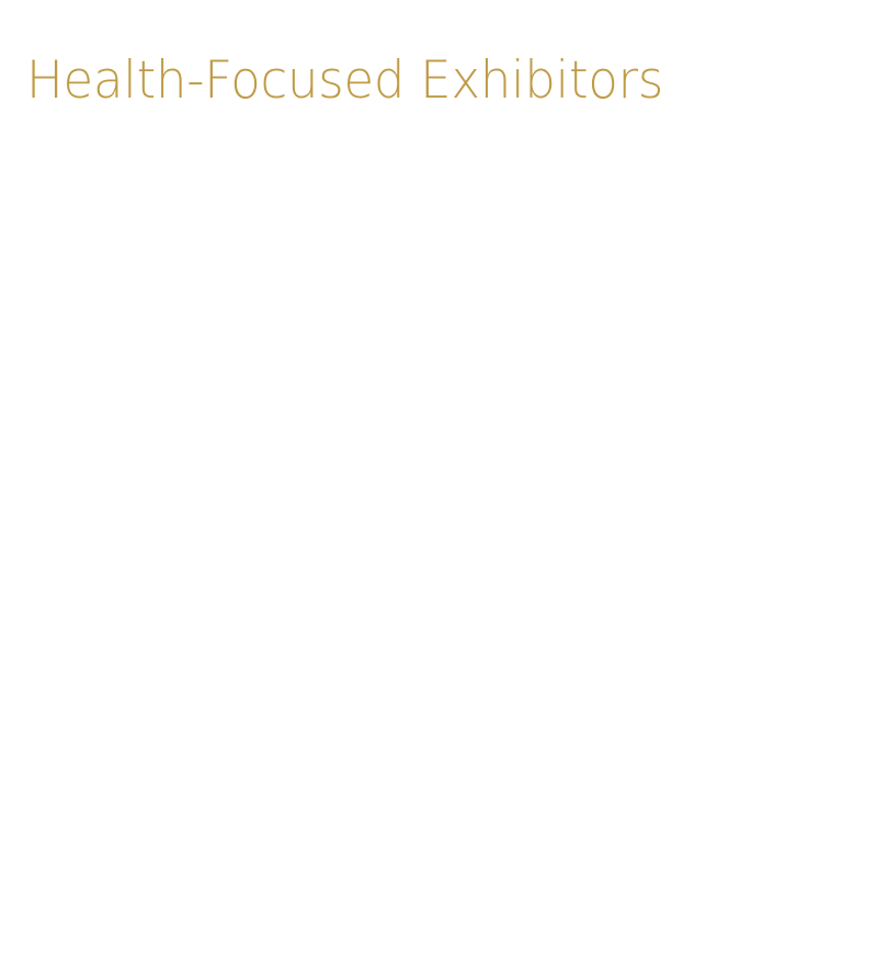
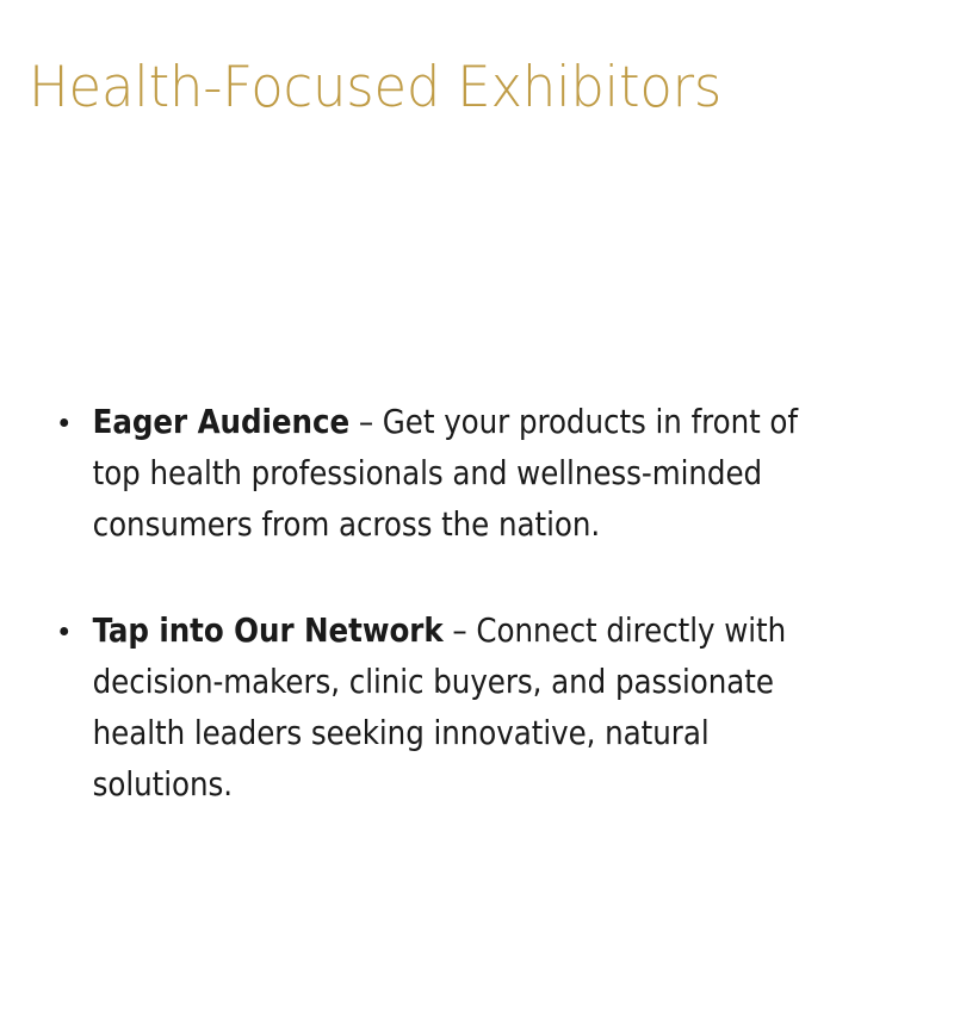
  Health-Focused Exhibitors
+ Eager Audience – Get your products in front of top health professionals and wellness-minded consumers from across the nation.
+ Tap into Our Network – Connect directly with decision-makers, clinic buyers, and passionate health leaders seeking innovative, natural solutions.
